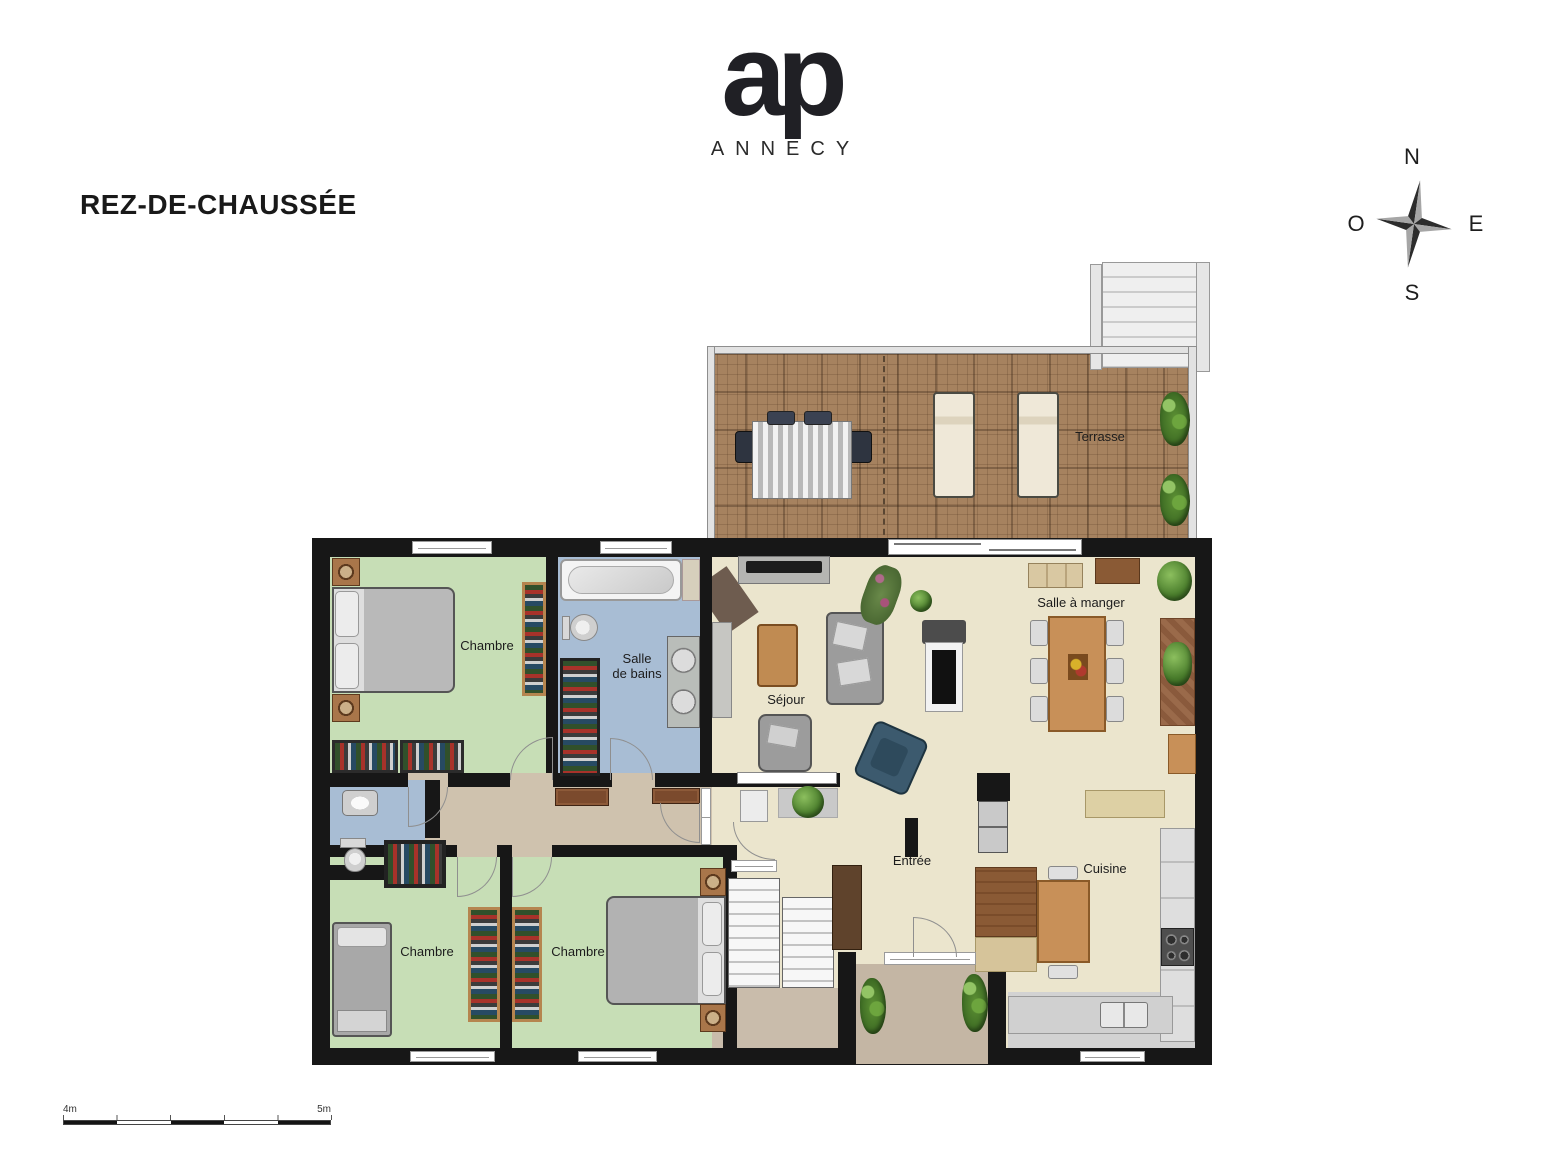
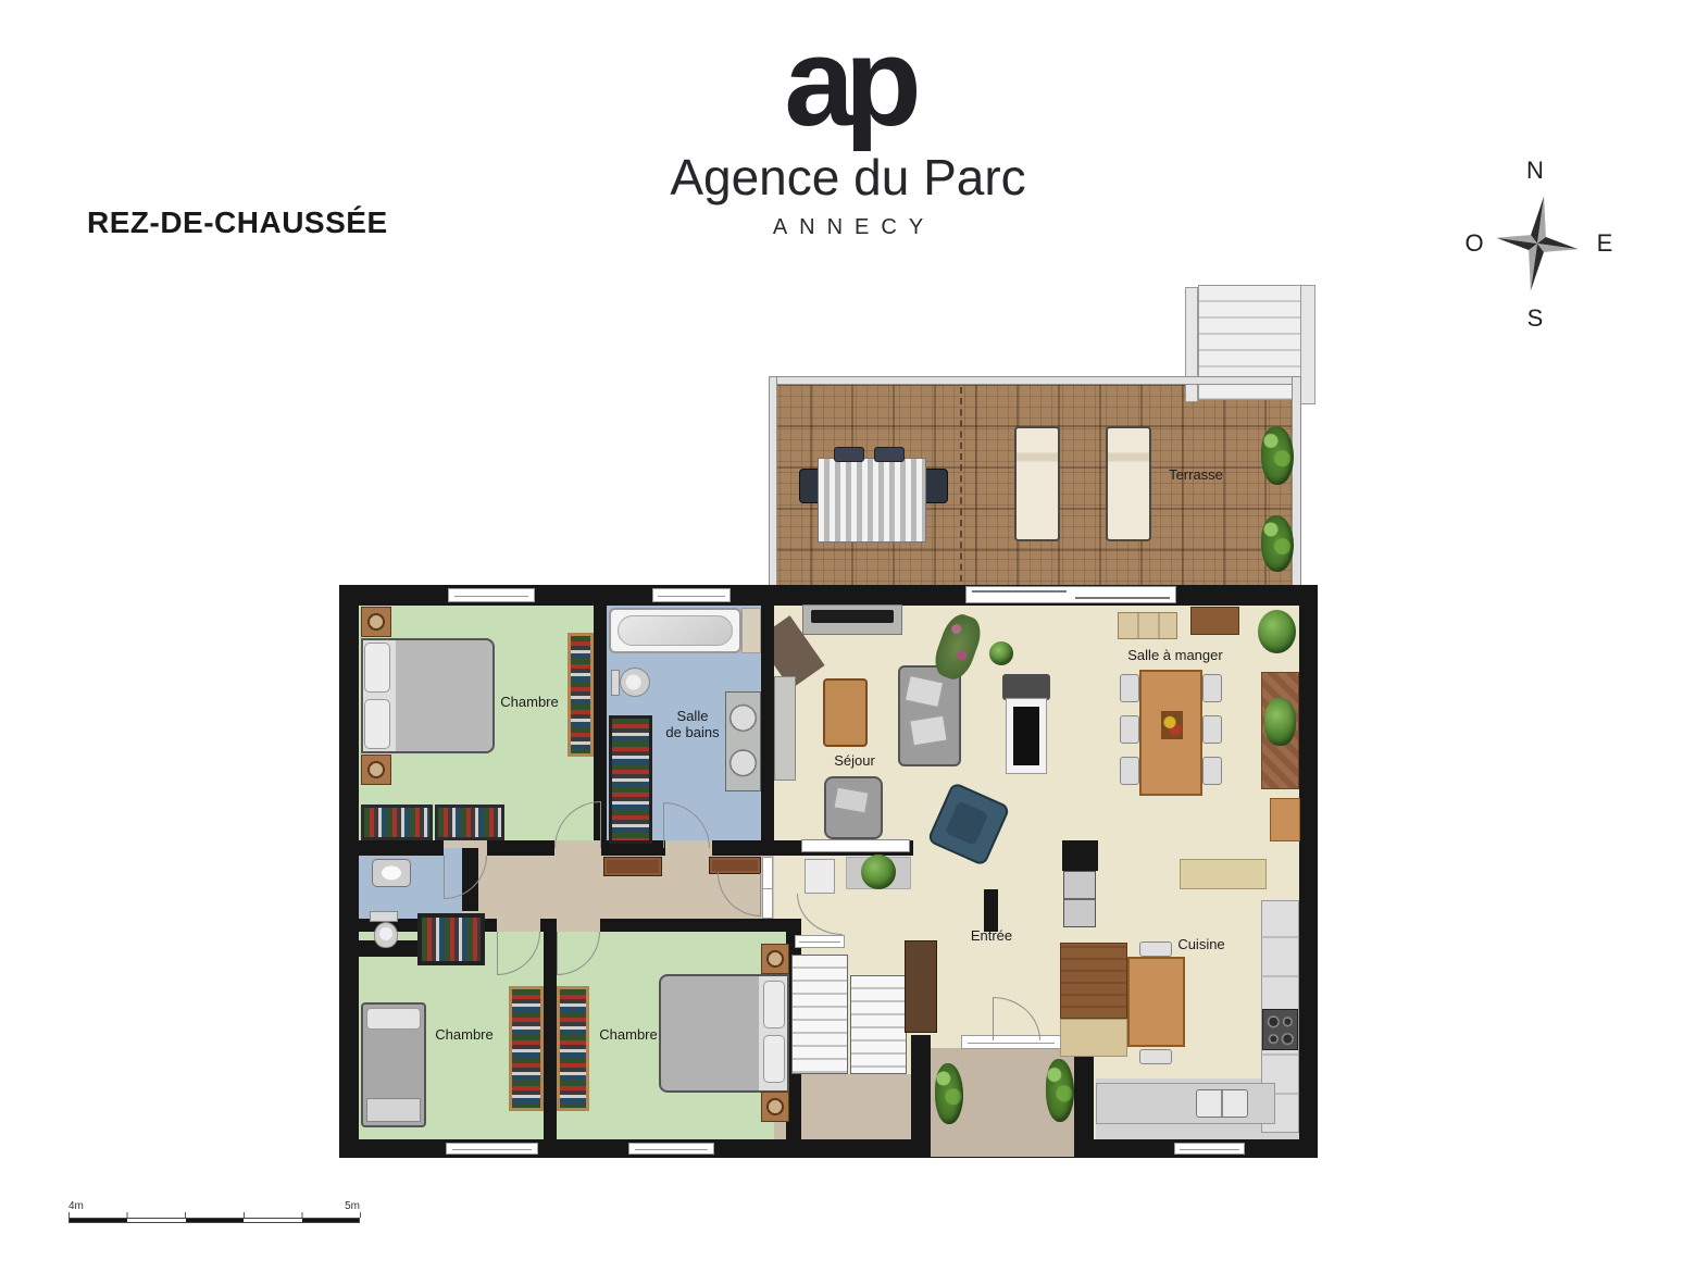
  REZ-DE-CHAUSSÉE
  ap
+ Agence du Parc
  ANNECY
  N
  E
  S
  O
  Terrasse
  Chambre
  Salle
  de bains
  Chambre
  Chambre
  Séjour
  Salle à manger
  Entrée
  Cuisine
  4m
  5m
